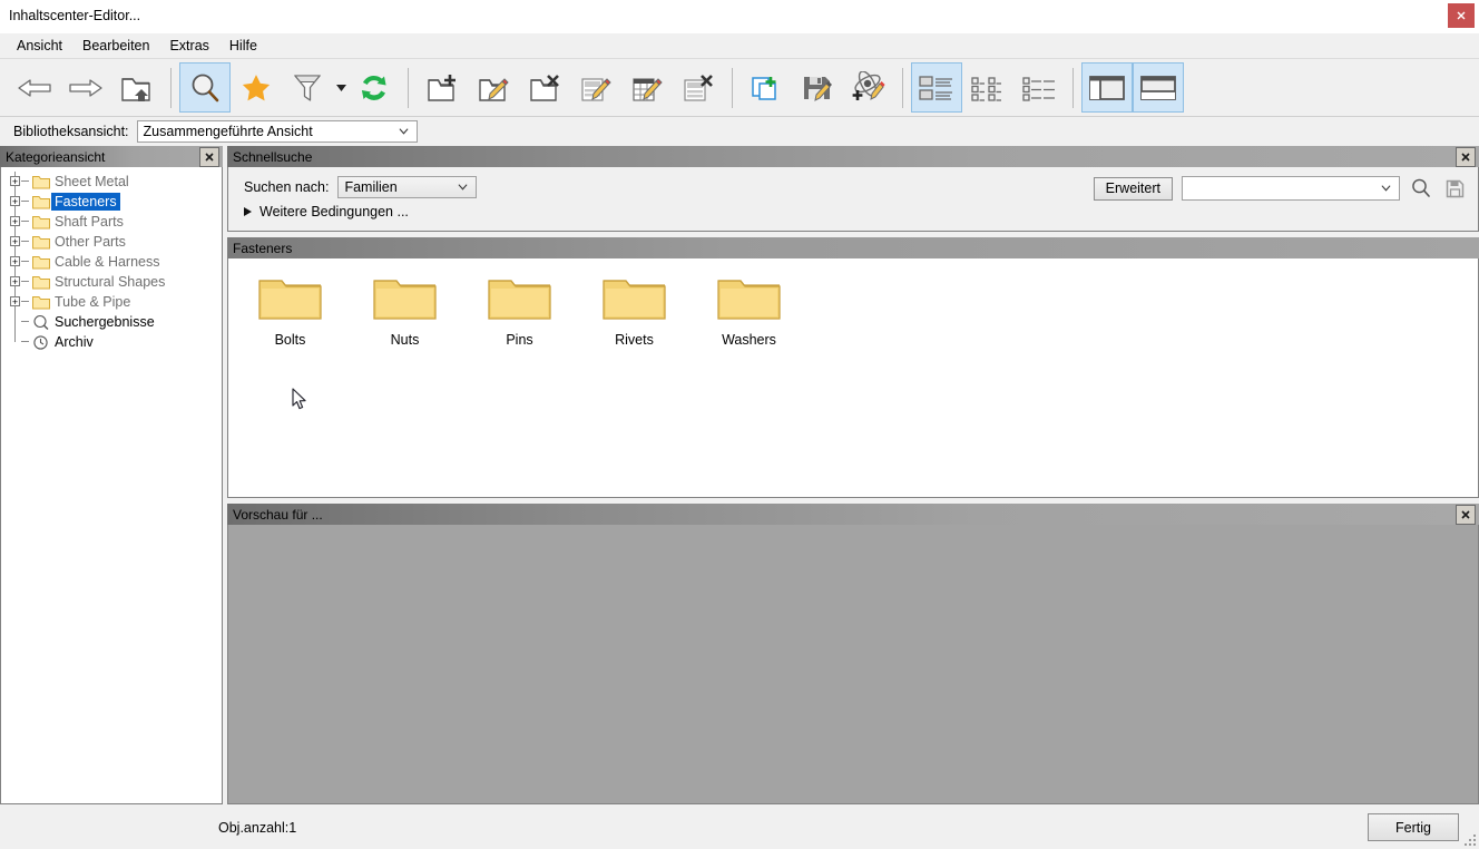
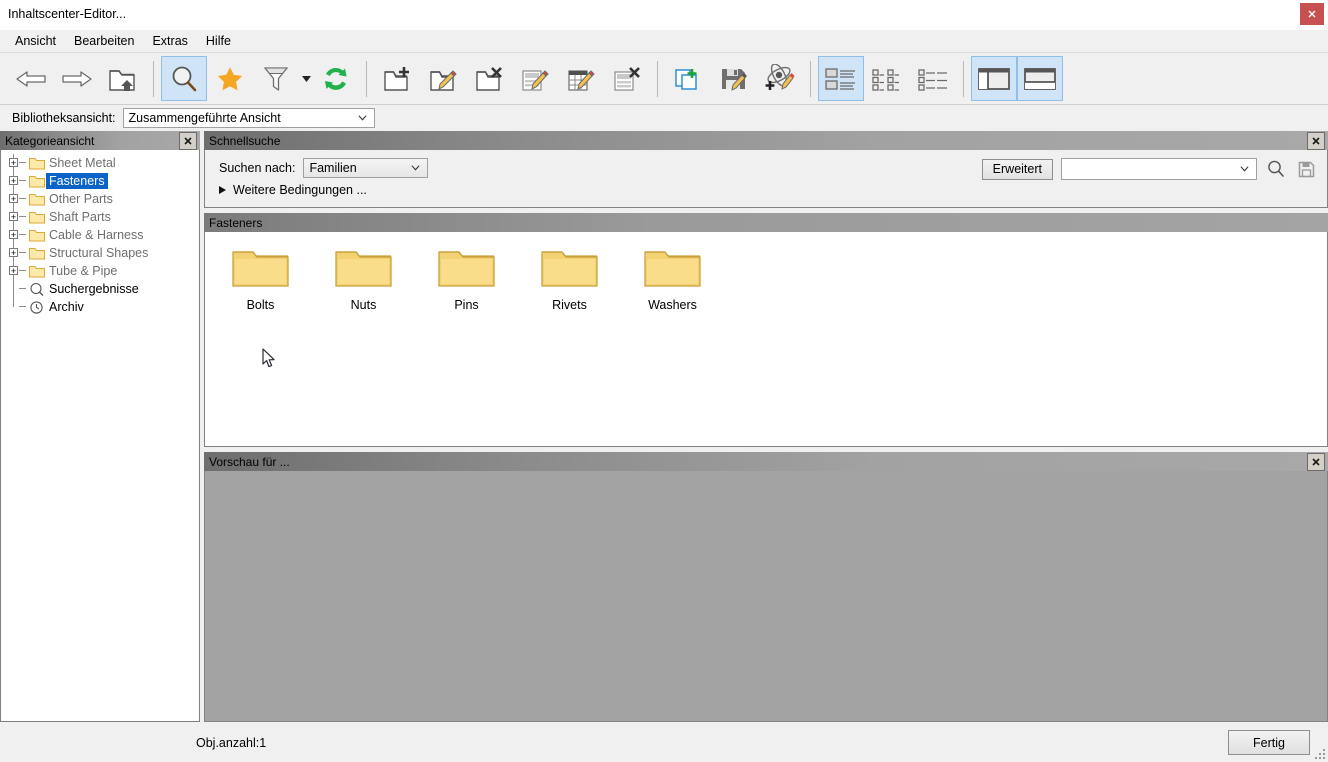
  Inhaltscenter-Editor...
  Ansicht
  Bearbeiten
  Extras
  Hilfe
  Bibliotheksansicht:
  Zusammengeführte Ansicht
  Kategorieansicht
  +
  Sheet Metal
  +
  Fasteners
  +
- Shaft Parts
+ Other Parts
  +
- Other Parts
+ Shaft Parts
  +
  Cable & Harness
  +
  Structural Shapes
  +
  Tube & Pipe
  Suchergebnisse
  Archiv
  Schnellsuche
  Suchen nach:
  Familien
  Weitere Bedingungen ...
  Erweitert
  Fasteners
  Bolts
  Nuts
  Pins
  Rivets
  Washers
  Vorschau für ...
  Obj.anzahl:1
  Fertig
